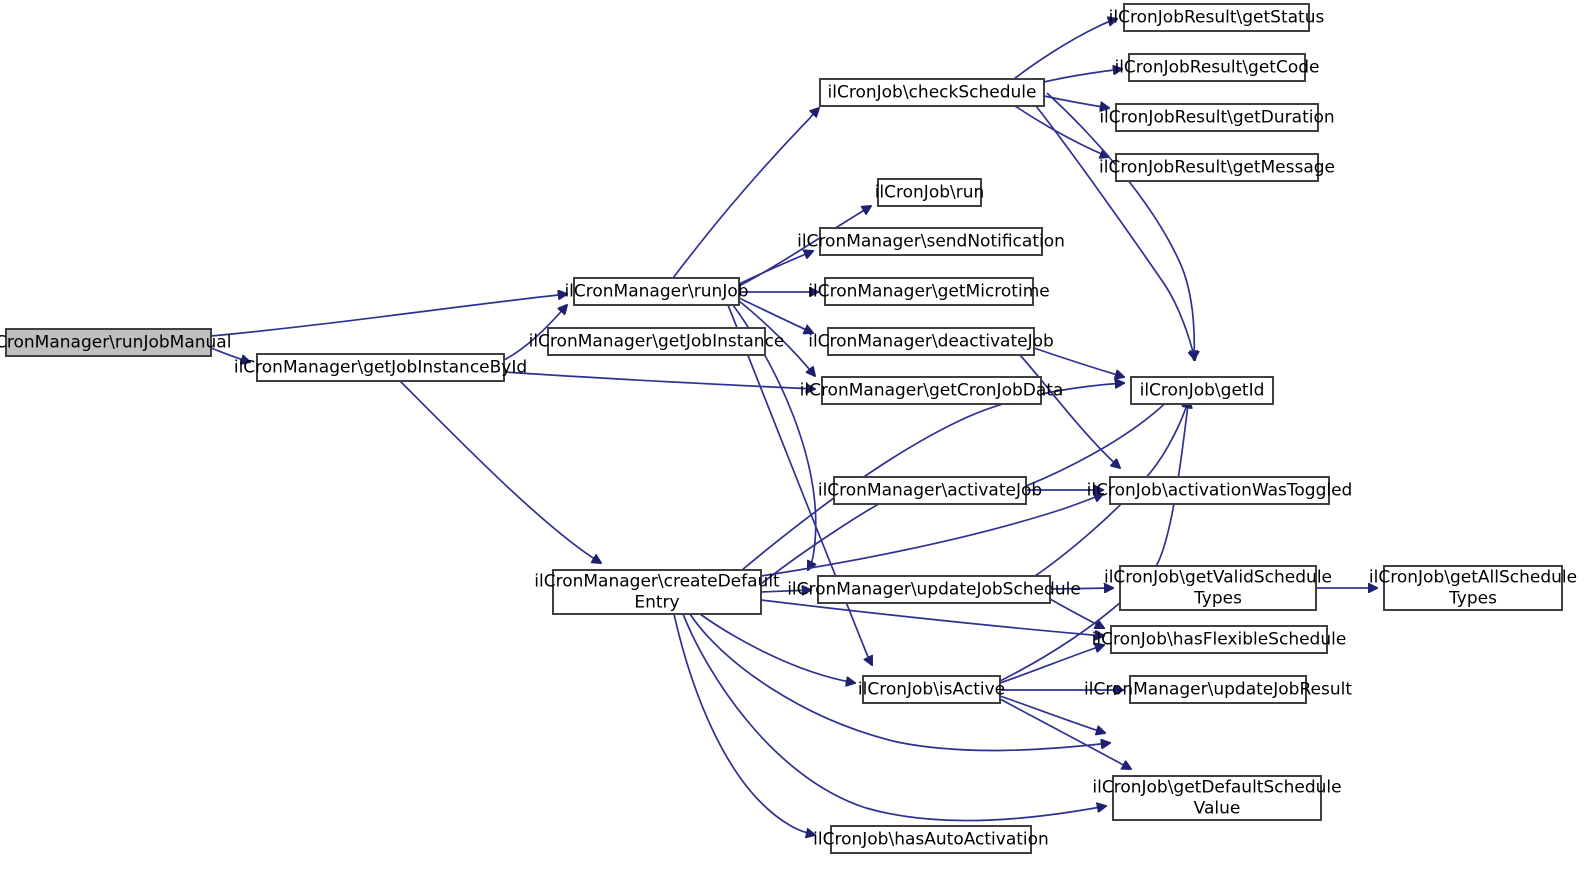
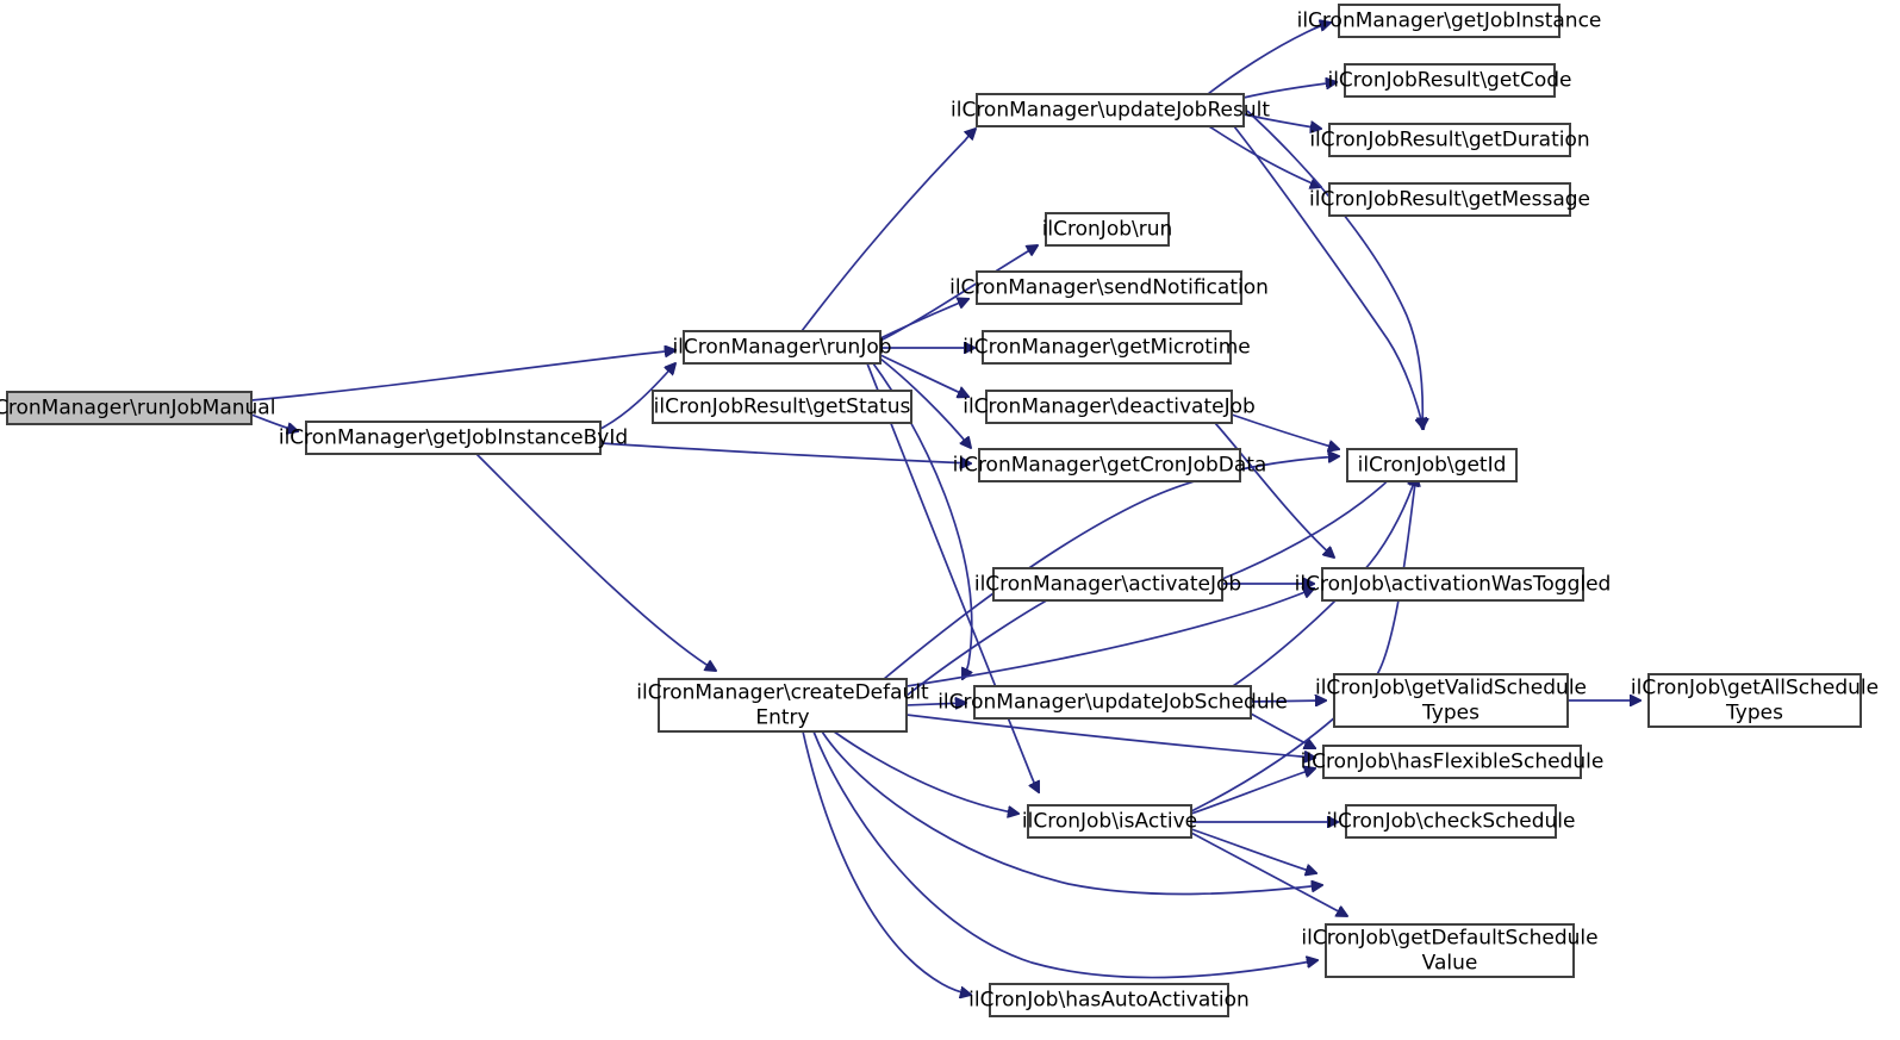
  CronManager\runJobManual
  ilCronManager\getJobInstanceById
  ilCronManager\runJob
- ilCronManager\getJobInstance
+ ilCronJobResult\getStatus
  ilCronManager\createDefault
  Entry
- ilCronJob\checkSchedule
+ ilCronManager\updateJobResult
  ilCronJob\run
  ilCronManager\sendNotification
  ilCronManager\getMicrotime
  ilCronManager\deactivateJob
  ilCronManager\getCronJobData
  ilCronManager\activateJob
  ilCronManager\updateJobSchedule
  ilCronJob\isActive
  ilCronJob\hasAutoActivation
- ilCronJobResult\getStatus
+ ilCronManager\getJobInstance
  ilCronJobResult\getCode
  ilCronJobResult\getDuration
  ilCronJobResult\getMessage
  ilCronJob\getId
  ilCronJob\activationWasToggled
  ilCronJob\getValidSchedule
  Types
  ilCronJob\getAllSchedule
  Types
  ilCronJob\hasFlexibleSchedule
- ilCronManager\updateJobResult
+ ilCronJob\checkSchedule
  ilCronJob\getDefaultSchedule
  Value
